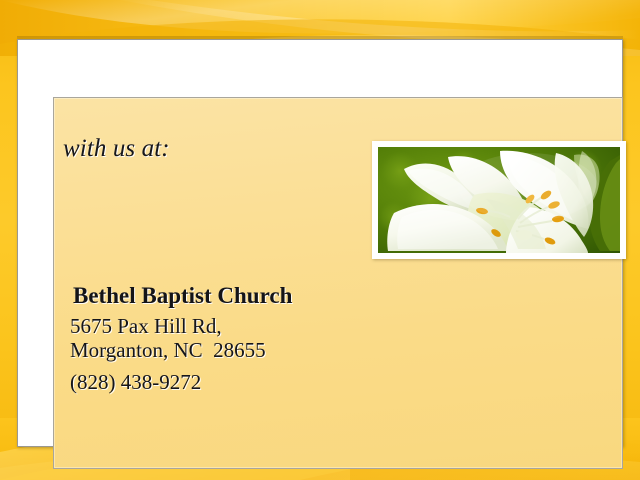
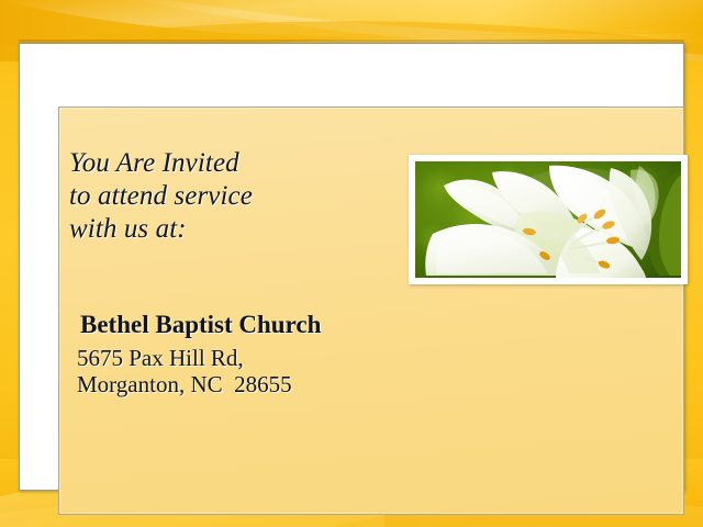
+ You Are Invited
+ to attend service
  with us at:
  Bethel Baptist Church
  5675 Pax Hill Rd,
  Morganton, NC 28655
- (828) 438-9272
